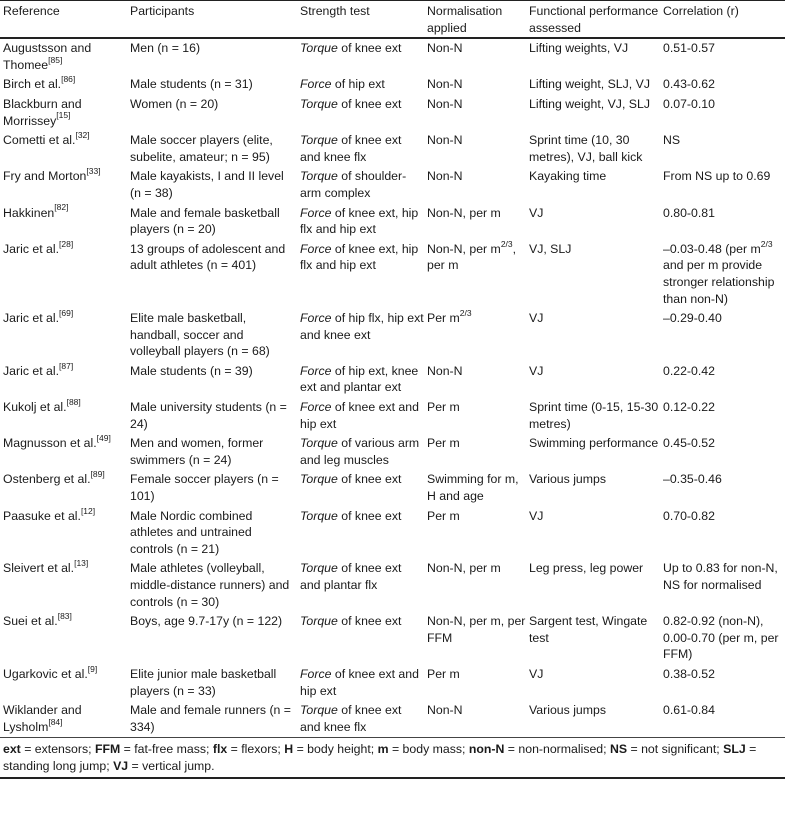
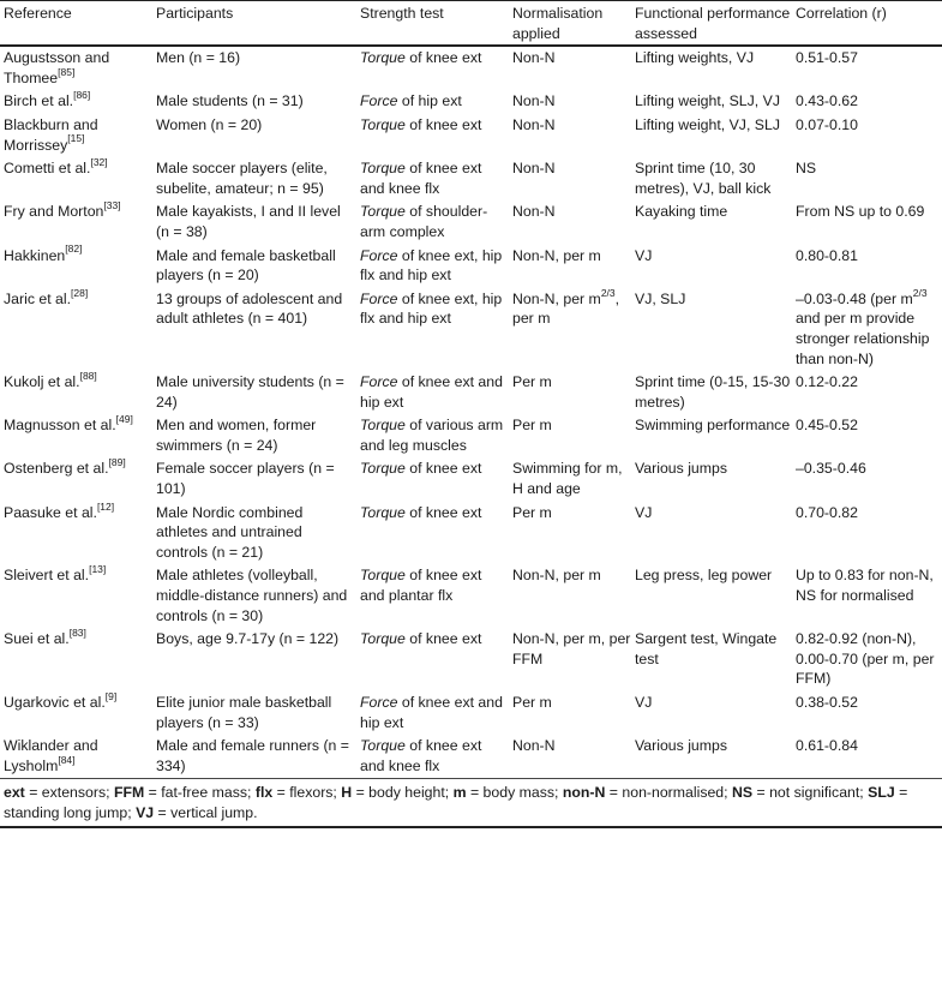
  Reference	Participants	Strength test	Normalisation applied	Functional performance assessed	Correlation (r)
  Augustsson and Thomee[85]	Men (n = 16)	Torque of knee ext	Non-N	Lifting weights, VJ	0.51-0.57
  Birch et al.[86]	Male students (n = 31)	Force of hip ext	Non-N	Lifting weight, SLJ, VJ	0.43-0.62
  Blackburn and Morrissey[15]	Women (n = 20)	Torque of knee ext	Non-N	Lifting weight, VJ, SLJ	0.07-0.10
  Cometti et al.[32]	Male soccer players (elite, subelite, amateur; n = 95)	Torque of knee ext and knee flx	Non-N	Sprint time (10, 30 metres), VJ, ball kick	NS
  Fry and Morton[33]	Male kayakists, I and II level (n = 38)	Torque of shoulder-arm complex	Non-N	Kayaking time	From NS up to 0.69
  Hakkinen[82]	Male and female basketball players (n = 20)	Force of knee ext, hip flx and hip ext	Non-N, per m	VJ	0.80-0.81
  Jaric et al.[28]	13 groups of adolescent and adult athletes (n = 401)	Force of knee ext, hip flx and hip ext	Non-N, per m2/3, per m	VJ, SLJ	–0.03-0.48 (per m2/3 and per m provide stronger relationship than non-N)
- Jaric et al.[69]	Elite male basketball, handball, soccer and volleyball players (n = 68)	Force of hip flx, hip ext and knee ext	Per m2/3	VJ	–0.29-0.40
- Jaric et al.[87]	Male students (n = 39)	Force of hip ext, knee ext and plantar ext	Non-N	VJ	0.22-0.42
  Kukolj et al.[88]	Male university students (n = 24)	Force of knee ext and hip ext	Per m	Sprint time (0-15, 15-30 metres)	0.12-0.22
  Magnusson et al.[49]	Men and women, former swimmers (n = 24)	Torque of various arm and leg muscles	Per m	Swimming performance	0.45-0.52
  Ostenberg et al.[89]	Female soccer players (n = 101)	Torque of knee ext	Swimming for m, H and age	Various jumps	–0.35-0.46
  Paasuke et al.[12]	Male Nordic combined athletes and untrained controls (n = 21)	Torque of knee ext	Per m	VJ	0.70-0.82
  Sleivert et al.[13]	Male athletes (volleyball, middle-distance runners) and controls (n = 30)	Torque of knee ext and plantar flx	Non-N, per m	Leg press, leg power	Up to 0.83 for non-N, NS for normalised
  Suei et al.[83]	Boys, age 9.7-17y (n = 122)	Torque of knee ext	Non-N, per m, per FFM	Sargent test, Wingate test	0.82-0.92 (non-N), 0.00-0.70 (per m, per FFM)
  Ugarkovic et al.[9]	Elite junior male basketball players (n = 33)	Force of knee ext and hip ext	Per m	VJ	0.38-0.52
  Wiklander and Lysholm[84]	Male and female runners (n = 334)	Torque of knee ext and knee flx	Non-N	Various jumps	0.61-0.84
  ext = extensors; FFM = fat-free mass; flx = flexors; H = body height; m = body mass; non-N = non-normalised; NS = not significant; SLJ = standing long jump; VJ = vertical jump.
